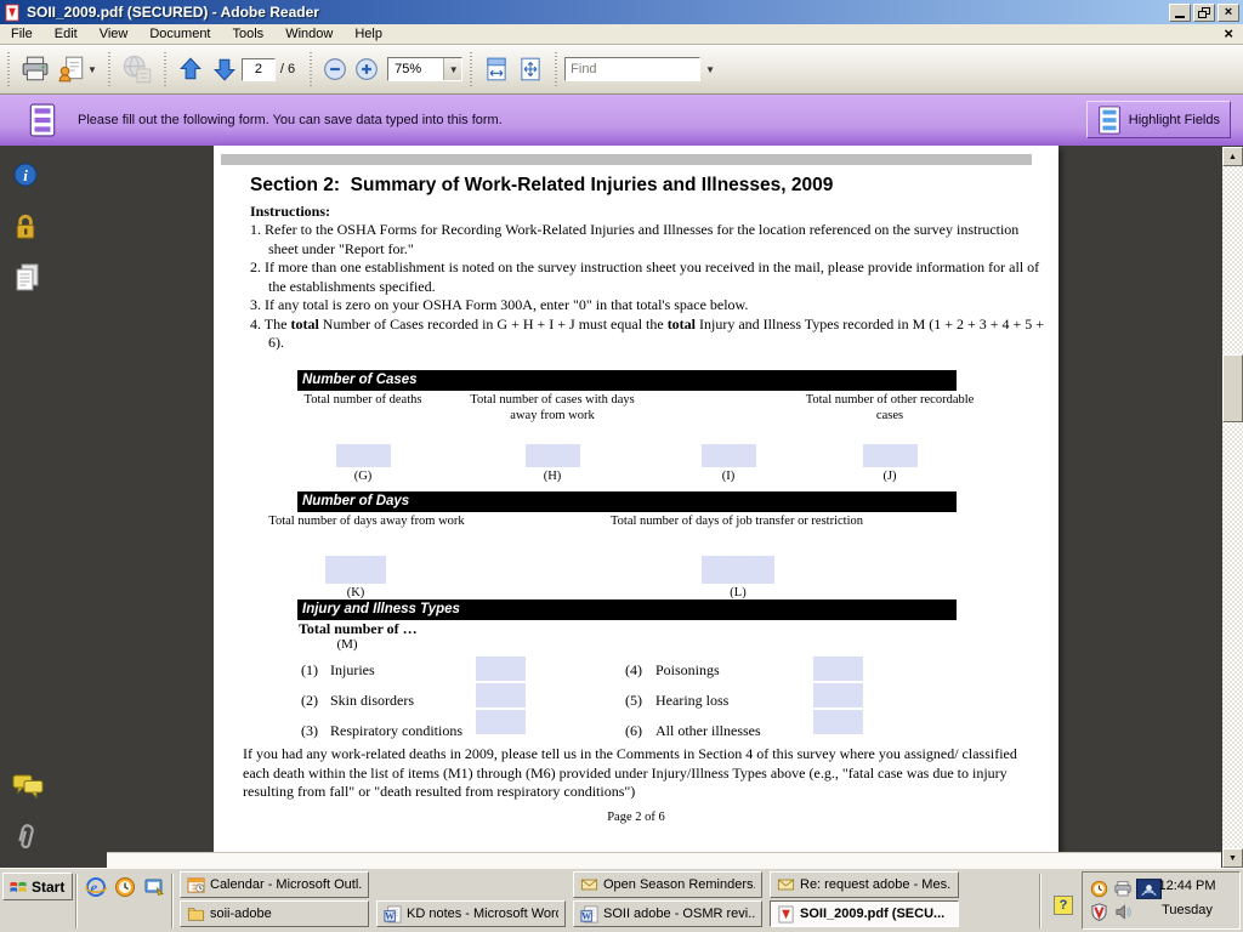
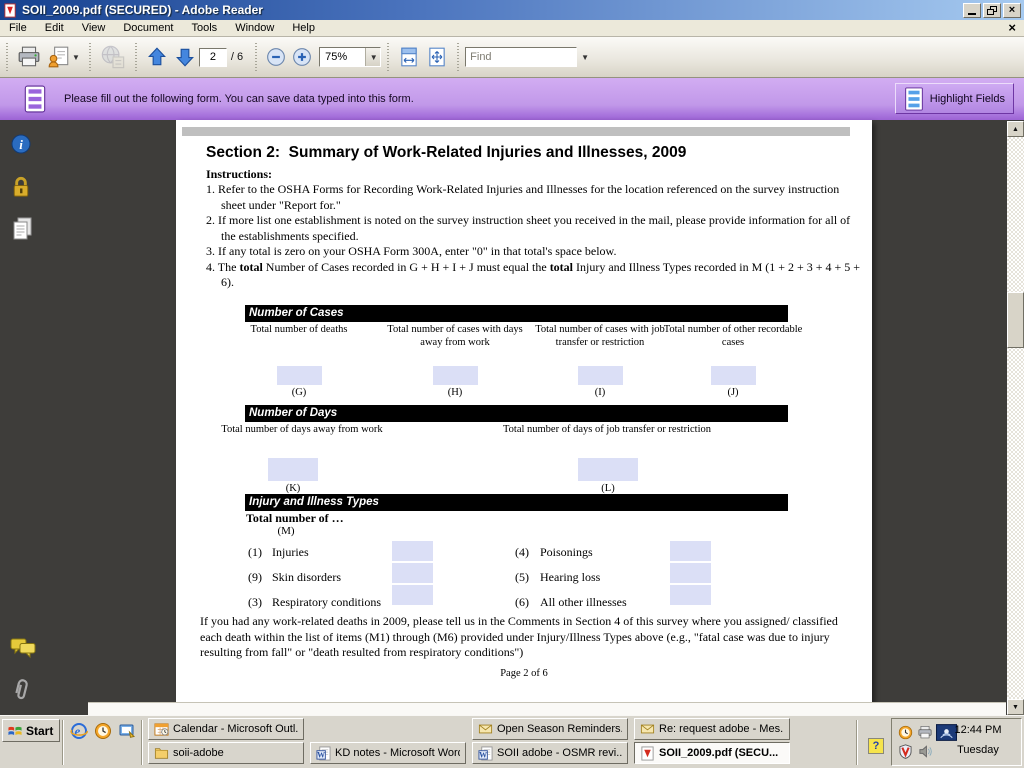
  SOII_2009.pdf (SECURED) - Adobe Reader
  ×
  File
  Edit
  View
  Document
  Tools
  Window
  Help
  ×
  ▼
  2
  / 6
  75%
  ▼
  Find
  ▼
  Please fill out the following form. You can save data typed into this form.
  Highlight Fields
  i
  Section 2: Summary of Work-Related Injuries and Illnesses, 2009
  Instructions:
  1. Refer to the OSHA Forms for Recording Work-Related Injuries and Illnesses for the location referenced on the survey instruction sheet under "Report for."
- 2. If more than one establishment is noted on the survey instruction sheet you received in the mail, please provide information for all of the establishments specified.
+ 2. If more list one establishment is noted on the survey instruction sheet you received in the mail, please provide information for all of the establishments specified.
  3. If any total is zero on your OSHA Form 300A, enter "0" in that total's space below.
  4. The total Number of Cases recorded in G + H + I + J must equal the total Injury and Illness Types recorded in M (1 + 2 + 3 + 4 + 5 + 6).
  Number of Cases
  Total number of deaths
  Total number of cases with days away from work
+ Total number of cases with job transfer or restriction
  Total number of other recordable cases
  (G)
  (H)
  (I)
  (J)
  Number of Days
  Total number of days away from work
  Total number of days of job transfer or restriction
  (K)
  (L)
  Injury and Illness Types
  Total number of …
  (M)
  (1)
  Injuries
- (2)
+ (9)
  Skin disorders
  (3)
  Respiratory conditions
  (4)
  Poisonings
  (5)
  Hearing loss
  (6)
  All other illnesses
  If you had any work-related deaths in 2009, please tell us in the Comments in Section 4 of this survey where you assigned/ classified each death within the list of items (M1) through (M6) provided under Injury/Illness Types above (e.g., "fatal case was due to injury resulting from fall" or "death resulted from respiratory conditions")
  Page 2 of 6
  Start
  e
  Calendar - Microsoft Outl.
  Open Season Reminders
  Re: request adobe - Mes.
  soii-adobe
  W
  KD notes - Microsoft Wor
  W
  SOII adobe - OSMR revi..
  SOII_2009.pdf (SECU...
  ?
  12:44 PM
  Tuesday
